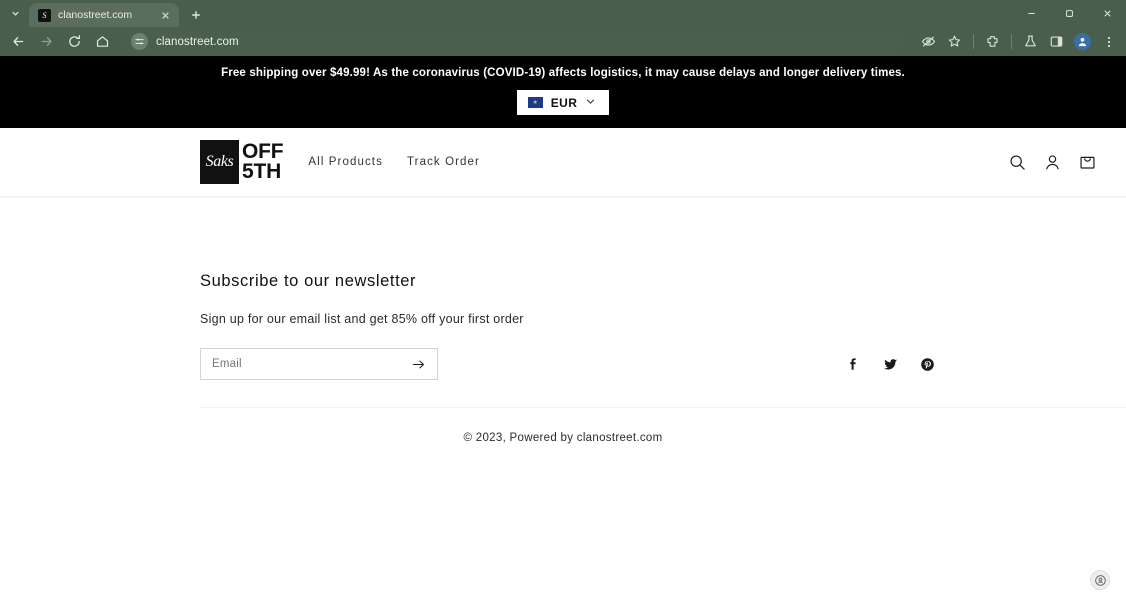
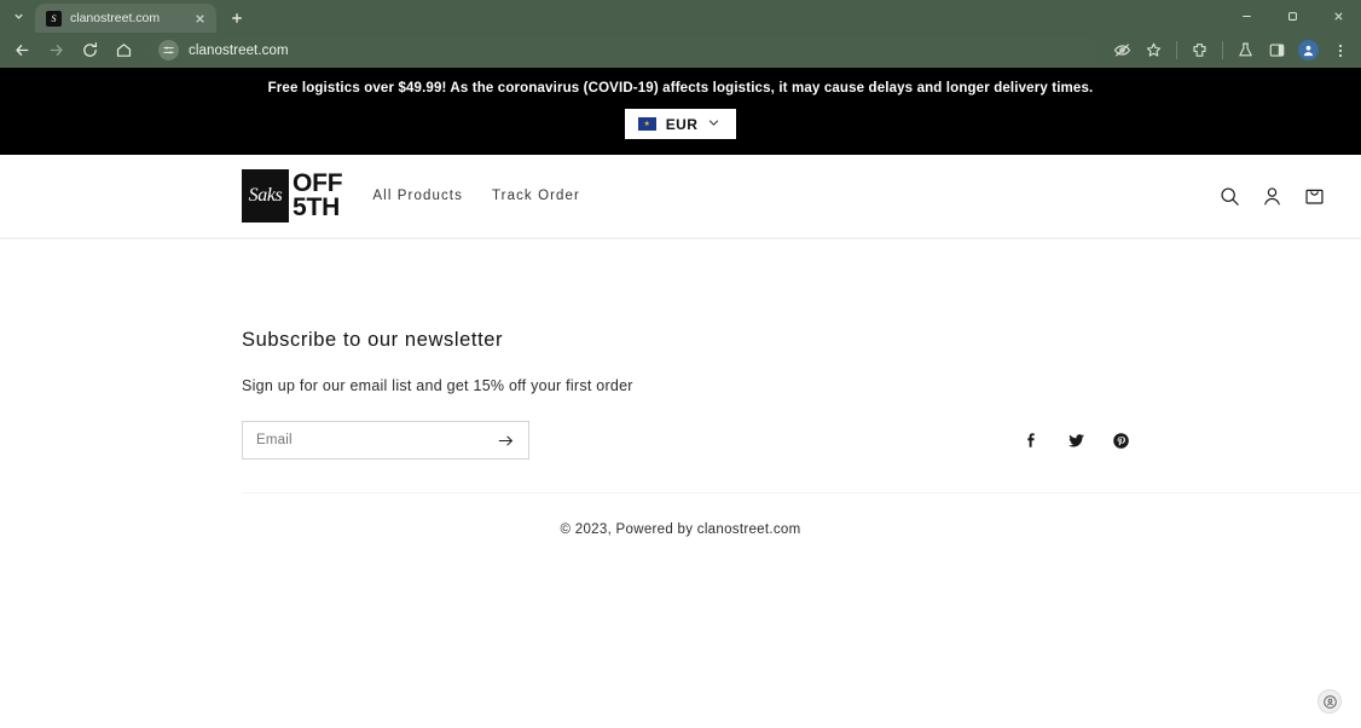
  S
  clanostreet.com
  clanostreet.com
- Free shipping over $49.99! As the coronavirus (COVID-19) affects logistics, it may cause delays and longer delivery times.
+ Free logistics over $49.99! As the coronavirus (COVID-19) affects logistics, it may cause delays and longer delivery times.
  EUR
  Saks
  OFF
  5TH
  All Products
  Track Order
  Subscribe to our newsletter
- Sign up for our email list and get 85% off your first order
+ Sign up for our email list and get 15% off your first order
  Email
  © 2023, Powered by clanostreet.com
